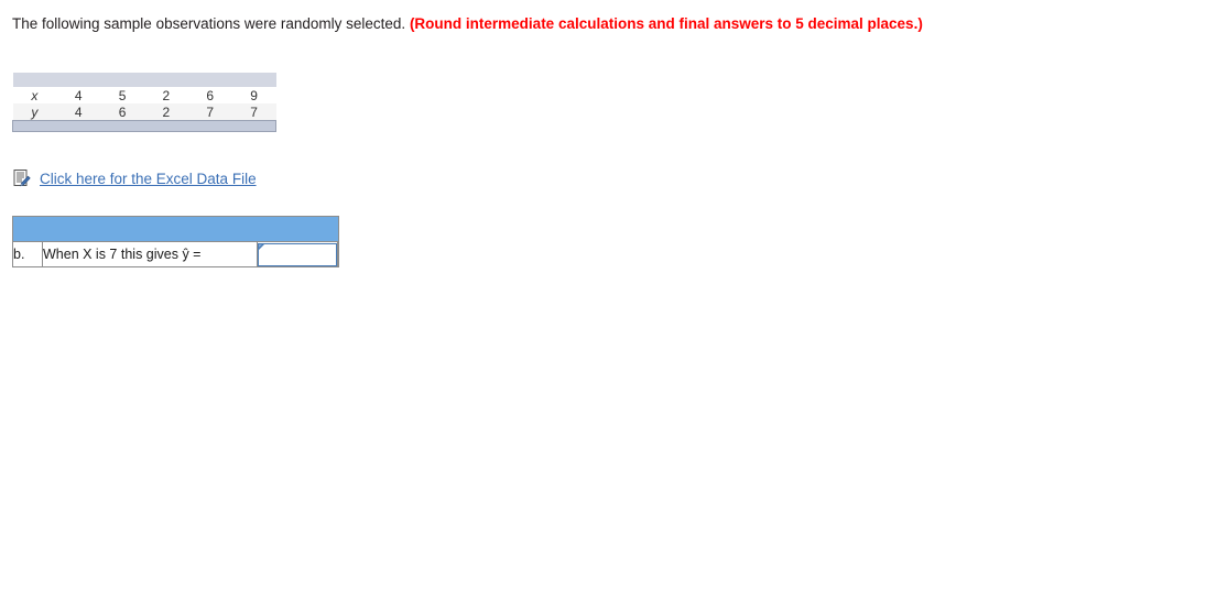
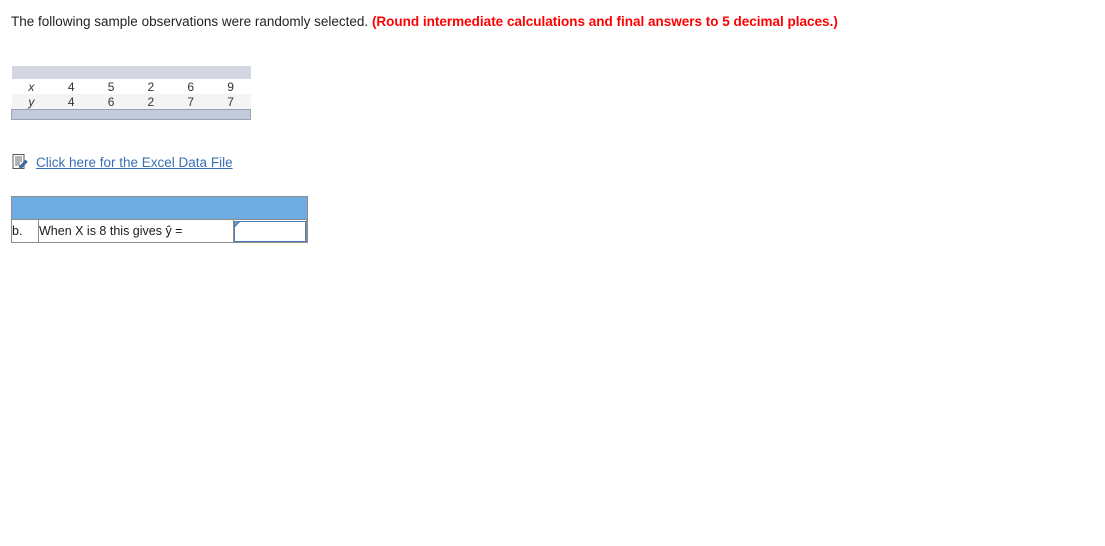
  The following sample observations were randomly selected. (Round intermediate calculations and final answers to 5 decimal places.)
  x	4	5	2	6	9
  y	4	6	2	7	7
  Click here for the Excel Data File
- b.	When X is 7 this gives ŷ =
+ b.	When X is 8 this gives ŷ =
